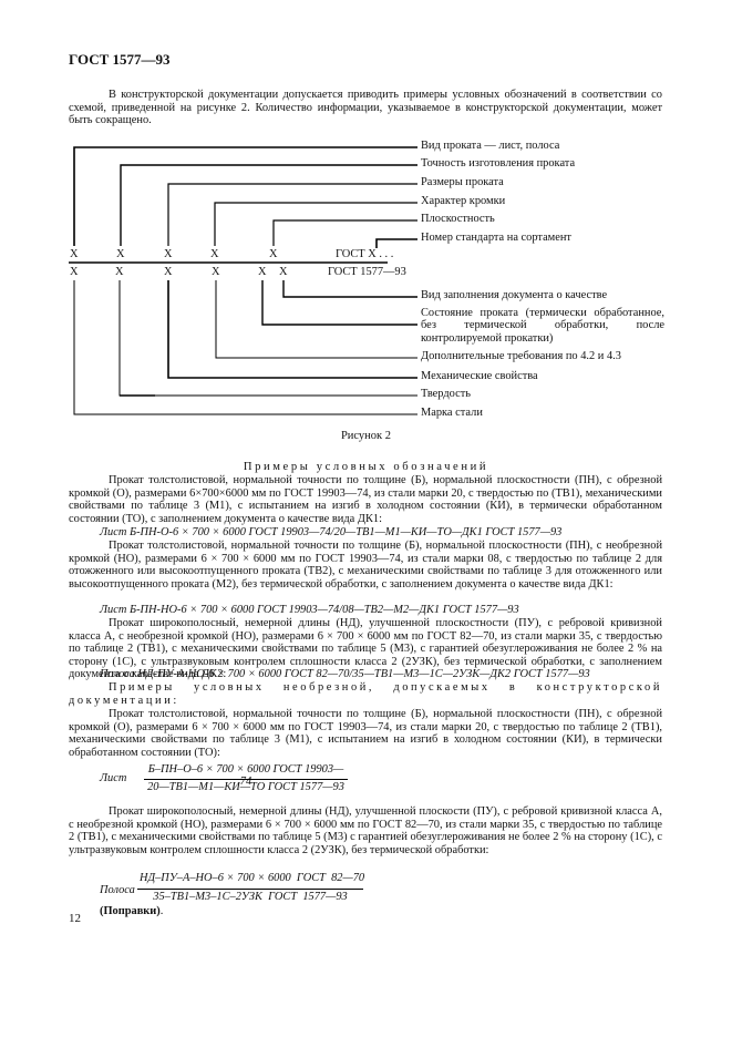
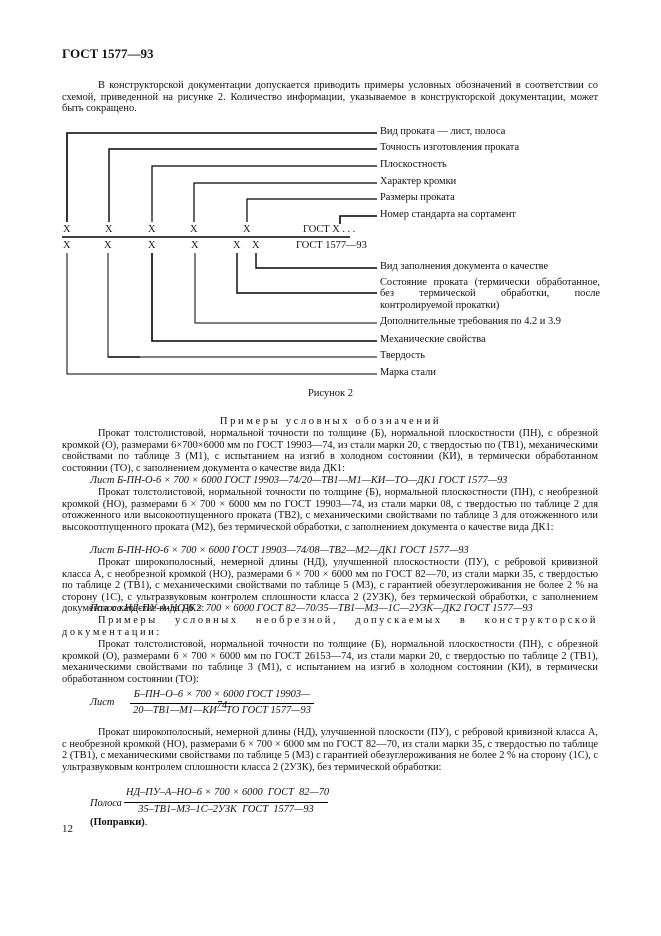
  ГОСТ 1577—93
  В конструкторской документации допускается приводить примеры условных обозначений в соответствии со схемой, приведенной на рисунке 2. Количество информации, указываемое в конструкторской документации, может быть сокращено.
  Х
  Х
  Х
  Х
  Х
  ГОСТ Х . . .
  Х
  Х
  Х
  Х
  Х
  Х
  ГОСТ 1577—93
  Вид проката — лист, полоса
  Точность изготовления проката
- Размеры проката
+ Плоскостность
  Характер кромки
- Плоскостность
+ Размеры проката
  Номер стандарта на сортамент
  Вид заполнения документа о качестве
  Состояние проката (термически обработанное, без термической обработки, после контролируемой прокатки)
- Дополнительные требования по 4.2 и 4.3
+ Дополнительные требования по 4.2 и 3.9
  Механические свойства
  Твердость
  Марка стали
  Рисунок 2
  Примеры условных обозначений
  Прокат толстолистовой, нормальной точности по толщине (Б), нормальной плоскостности (ПН), с обрезной кромкой (О), размерами 6×700×6000 мм по ГОСТ 19903—74, из стали марки 20, с твердостью по (ТВ1), механическими свойствами по таблице 3 (М1), с испытанием на изгиб в холодном состоянии (КИ), в термически обработанном состоянии (ТО), с заполнением документа о качестве вида ДК1:
  Лист Б-ПН-О-6 × 700 × 6000 ГОСТ 19903—74/20—ТВ1—М1—КИ—ТО—ДК1 ГОСТ 1577—93
  Прокат толстолистовой, нормальной точности по толщине (Б), нормальной плоскостности (ПН), с необрезной кромкой (НО), размерами 6 × 700 × 6000 мм по ГОСТ 19903—74, из стали марки 08, с твердостью по таблице 2 для отожженного или высокоотпущенного проката (ТВ2), с механическими свойствами по таблице 3 для отожженного или высокоотпущенного проката (М2), без термической обработки, с заполнением документа о качестве вида ДК1:
  Лист Б-ПН-НО-6 × 700 × 6000 ГОСТ 19903—74/08—ТВ2—М2—ДК1 ГОСТ 1577—93
  Прокат широкополосный, немерной длины (НД), улучшенной плоскостности (ПУ), с ребровой кривизной класса А, с необрезной кромкой (НО), размерами 6 × 700 × 6000 мм по ГОСТ 82—70, из стали марки 35, с твердостью по таблице 2 (ТВ1), с механическими свойствами по таблице 5 (М3), с гарантией обезуглероживания не более 2 % на сторону (1С), с ультразвуковым контролем сплошности класса 2 (2УЗК), без термической обработки, с заполнением документа о качестве вида ДК2:
  Полоса НД-ПУ-А-НО-6 × 700 × 6000 ГОСТ 82—70/35—ТВ1—М3—1С—2УЗК—ДК2 ГОСТ 1577—93
  Примеры условных необрезной, допускаемых в конструкторской документации:
- Прокат толстолистовой, нормальной точности по толщине (Б), нормальной плоскостности (ПН), с обрезной кромкой (О), размерами 6 × 700 × 6000 мм по ГОСТ 19903—74, из стали марки 20, с твердостью по таблице 2 (ТВ1), механическими свойствами по таблице 3 (М1), с испытанием на изгиб в холодном состоянии (КИ), в термически обработанном состоянии (ТО):
+ Прокат толстолистовой, нормальной точности по толщине (Б), нормальной плоскостности (ПН), с обрезной кромкой (О), размерами 6 × 700 × 6000 мм по ГОСТ 26153—74, из стали марки 20, с твердостью по таблице 2 (ТВ1), механическими свойствами по таблице 3 (М1), с испытанием на изгиб в холодном состоянии (КИ), в термически обработанном состоянии (ТО):
  Лист
  Б–ПН–О–6 × 700 × 6000 ГОСТ 19903—74
  20—ТВ1—М1—КИ—ТО ГОСТ 1577—93
  Прокат широкополосный, немерной длины (НД), улучшенной плоскости (ПУ), с ребровой кривизной класса А, с необрезной кромкой (НО), размерами 6 × 700 × 6000 мм по ГОСТ 82—70, из стали марки 35, с твердостью по таблице 2 (ТВ1), с механическими свойствами по таблице 5 (М3) с гарантией обезуглероживания не более 2 % на сторону (1С), с ультразвуковым контролем сплошности класса 2 (2УЗК), без термической обработки:
  Полоса
  НД–ПУ–А–НО–6 × 700 × 6000 ГОСТ 82—70
  35–ТВ1–М3–1С–2УЗК ГОСТ 1577—93
  (Поправки).
  12
